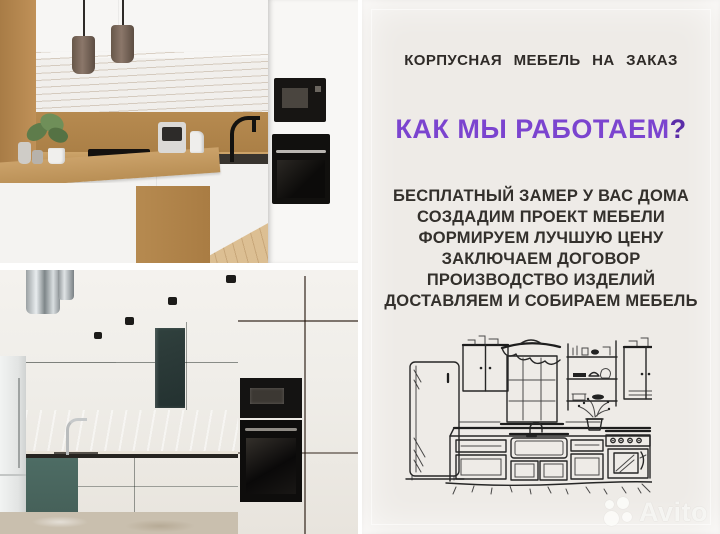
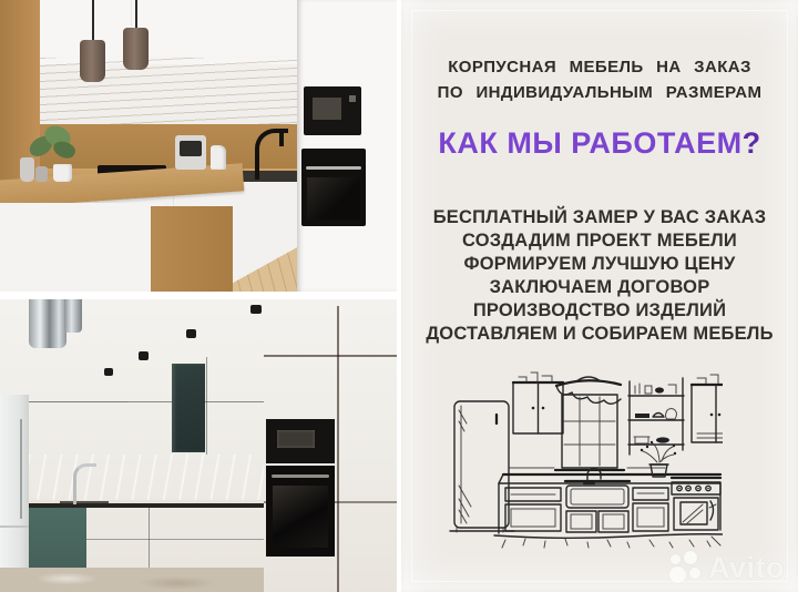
  КОРПУСНАЯ МЕБЕЛЬ НА ЗАКАЗ
+ ПО ИНДИВИДУАЛЬНЫМ РАЗМЕРАМ
  КАК МЫ РАБОТАЕМ?
- БЕСПЛАТНЫЙ ЗАМЕР У ВАС ДОМА
+ БЕСПЛАТНЫЙ ЗАМЕР У ВАС ЗАКАЗ
  СОЗДАДИМ ПРОЕКТ МЕБЕЛИ
  ФОРМИРУЕМ ЛУЧШУЮ ЦЕНУ
  ЗАКЛЮЧАЕМ ДОГОВОР
  ПРОИЗВОДСТВО ИЗДЕЛИЙ
  ДОСТАВЛЯЕМ И СОБИРАЕМ МЕБЕЛЬ
  Avito
